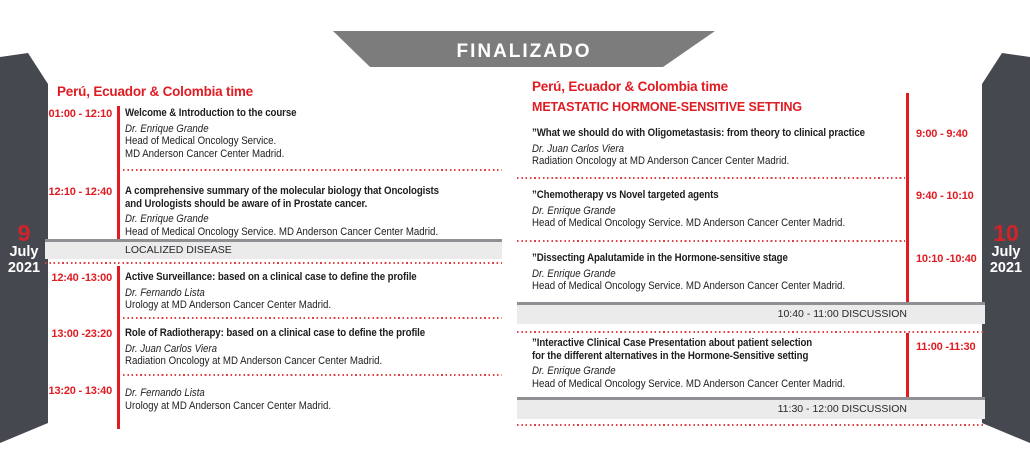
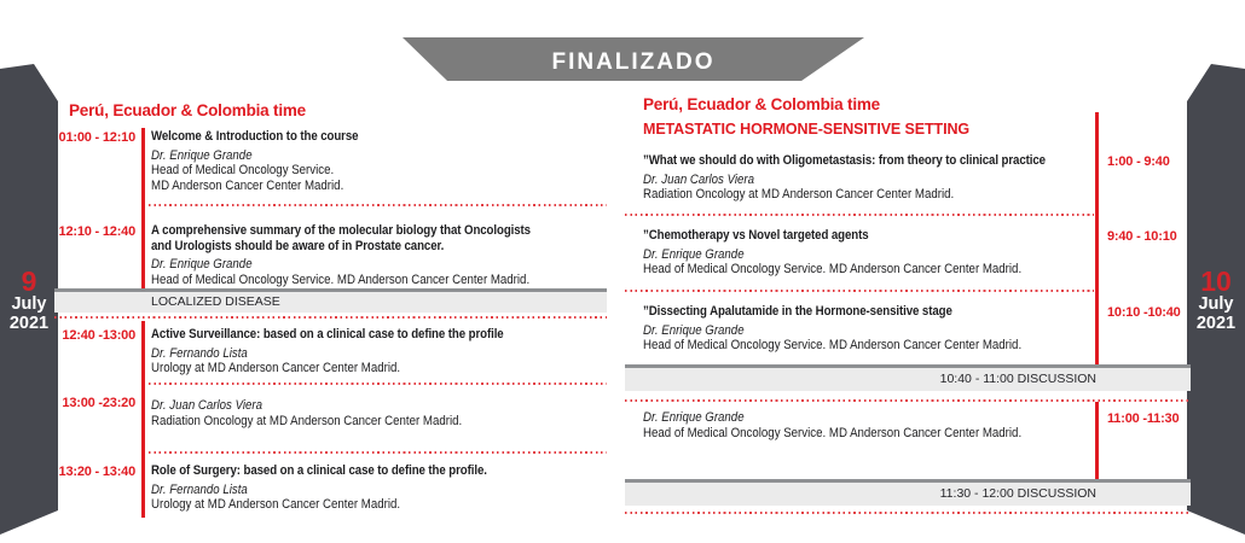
  FINALIZADO
  9
  July
  2021
  10
  July
  2021
  Perú, Ecuador & Colombia time
  01:00 - 12:10
  Welcome & Introduction to the course
  Dr. Enrique Grande
  Head of Medical Oncology Service.
  MD Anderson Cancer Center Madrid.
  12:10 - 12:40
  A comprehensive summary of the molecular biology that Oncologists
  and Urologists should be aware of in Prostate cancer.
  Dr. Enrique Grande
  Head of Medical Oncology Service. MD Anderson Cancer Center Madrid.
  LOCALIZED DISEASE
  12:40 -13:00
  Active Surveillance: based on a clinical case to define the profile
  Dr. Fernando Lista
  Urology at MD Anderson Cancer Center Madrid.
  13:00 -23:20
- Role of Radiotherapy: based on a clinical case to define the profile
  Dr. Juan Carlos Viera
  Radiation Oncology at MD Anderson Cancer Center Madrid.
  13:20 - 13:40
+ Role of Surgery: based on a clinical case to define the profile.
  Dr. Fernando Lista
  Urology at MD Anderson Cancer Center Madrid.
  Perú, Ecuador & Colombia time
  METASTATIC HORMONE-SENSITIVE SETTING
- 9:00 - 9:40
+ 1:00 - 9:40
  ”What we should do with Oligometastasis: from theory to clinical practice
  Dr. Juan Carlos Viera
  Radiation Oncology at MD Anderson Cancer Center Madrid.
  9:40 - 10:10
  ”Chemotherapy vs Novel targeted agents
  Dr. Enrique Grande
  Head of Medical Oncology Service. MD Anderson Cancer Center Madrid.
  10:10 -10:40
  ”Dissecting Apalutamide in the Hormone-sensitive stage
  Dr. Enrique Grande
  Head of Medical Oncology Service. MD Anderson Cancer Center Madrid.
  10:40 - 11:00 DISCUSSION
  11:00 -11:30
- ”Interactive Clinical Case Presentation about patient selection
- for the different alternatives in the Hormone-Sensitive setting
  Dr. Enrique Grande
  Head of Medical Oncology Service. MD Anderson Cancer Center Madrid.
  11:30 - 12:00 DISCUSSION
